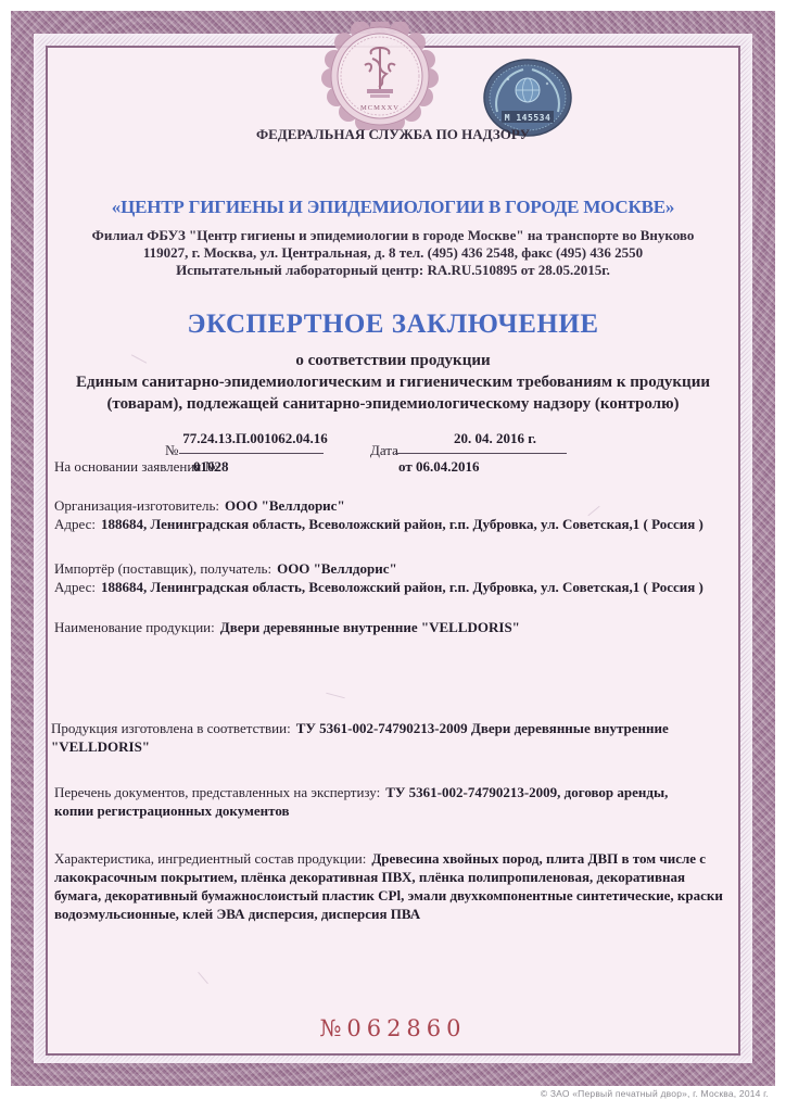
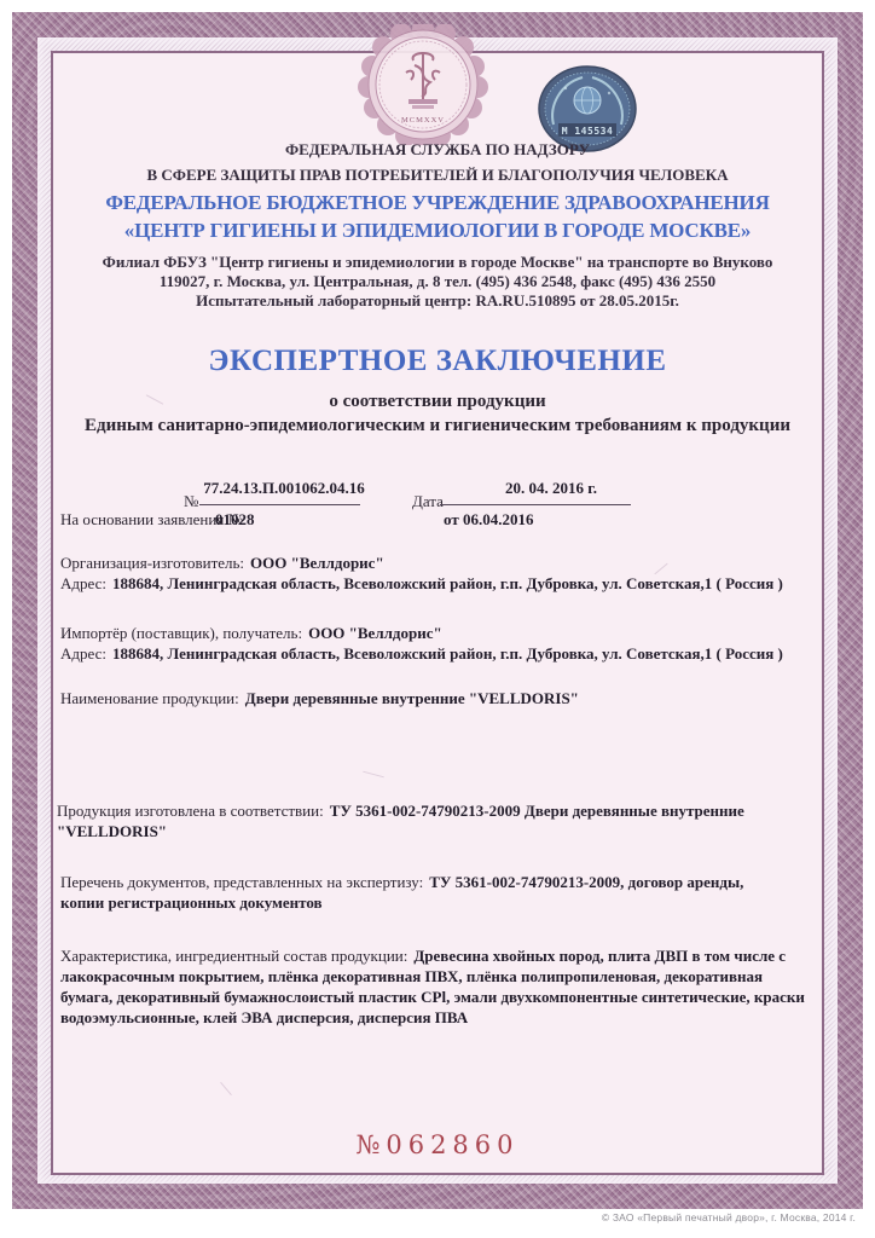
  М 145534
  ФЕДЕРАЛЬНАЯ СЛУЖБА ПО НАДЗОРУ
+ В СФЕРЕ ЗАЩИТЫ ПРАВ ПОТРЕБИТЕЛЕЙ И БЛАГОПОЛУЧИЯ ЧЕЛОВЕКА
+ ФЕДЕРАЛЬНОЕ БЮДЖЕТНОЕ УЧРЕЖДЕНИЕ ЗДРАВООХРАНЕНИЯ
  «ЦЕНТР ГИГИЕНЫ И ЭПИДЕМИОЛОГИИ В ГОРОДЕ МОСКВЕ»
  Филиал ФБУЗ "Центр гигиены и эпидемиологии в городе Москве" на транспорте во Внуково
  119027, г. Москва, ул. Центральная, д. 8 тел. (495) 436 2548, факс (495) 436 2550
  Испытательный лабораторный центр: RA.RU.510895 от 28.05.2015г.
  ЭКСПЕРТНОЕ ЗАКЛЮЧЕНИЕ
  о соответствии продукции
  Единым санитарно-эпидемиологическим и гигиеническим требованиям к продукции
- (товарам), подлежащей санитарно-эпидемиологическому надзору (контролю)
  77.24.13.П.001062.04.16
  №
  Дата
  20. 04. 2016 г.
  На основании заявления №
  01028
  от 06.04.2016
  Организация-изготовитель: ООО "Веллдорис"
  Адрес: 188684, Ленинградская область, Всеволожский район, г.п. Дубровка, ул. Советская,1 ( Россия )
  Импортёр (поставщик), получатель: ООО "Веллдорис"
  Адрес: 188684, Ленинградская область, Всеволожский район, г.п. Дубровка, ул. Советская,1 ( Россия )
  Наименование продукции: Двери деревянные внутренние "VELLDORIS"
  Продукция изготовлена в соответствии: ТУ 5361-002-74790213-2009 Двери деревянные внутренние "VELLDORIS"
  Перечень документов, представленных на экспертизу: ТУ 5361-002-74790213-2009, договор аренды, копии регистрационных документов
  Характеристика, ингредиентный состав продукции: Древесина хвойных пород, плита ДВП в том числе с лакокрасочным покрытием, плёнка декоративная ПВХ, плёнка полипропиленовая, декоративная бумага, декоративный бумажнослоистый пластик CPl, эмали двухкомпонентные синтетические, краски водоэмульсионные, клей ЭВА дисперсия, дисперсия ПВА
  №062860
  © ЗАО «Первый печатный двор», г. Москва, 2014 г.
